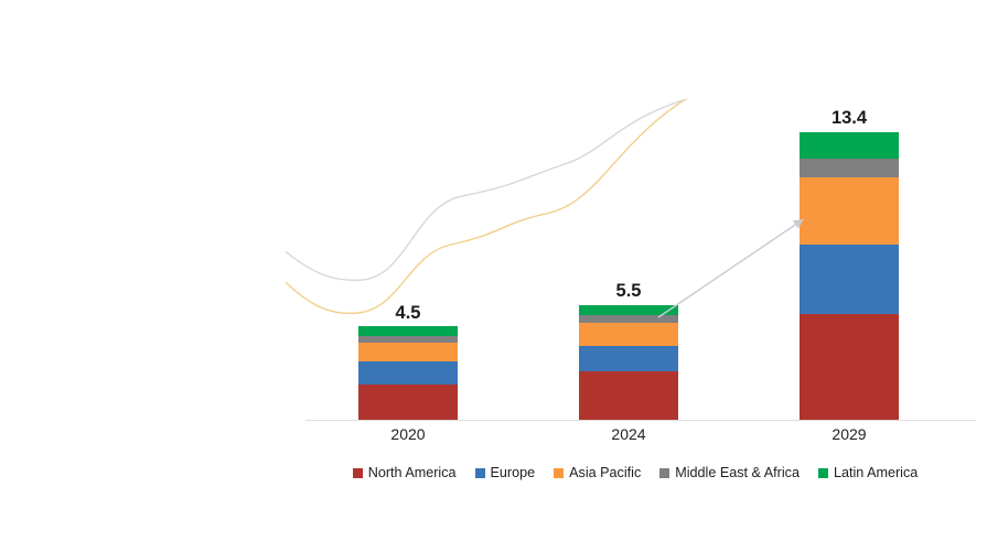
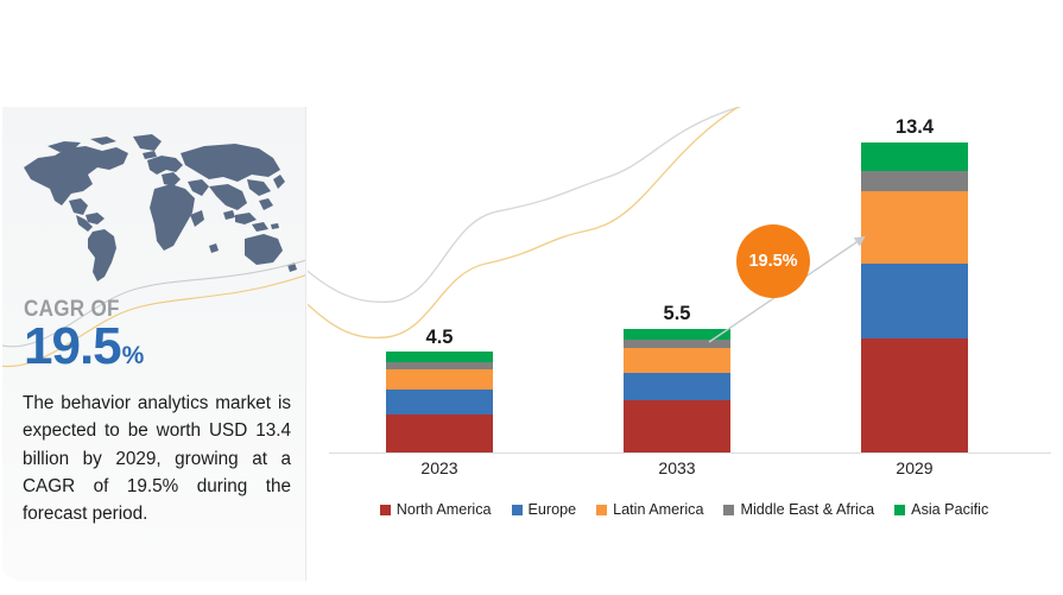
+ CAGR OF
+ 19.5
+ %
+ The behavior analytics market is expected to be worth USD 13.4 billion by 2029, growing at a CAGR of 19.5% during the forecast period.
  4.5
  5.5
  13.4
+ 19.5%
- 2020
+ 2023
- 2024
+ 2033
  2029
  North America
  Europe
- Asia Pacific
+ Latin America
  Middle East & Africa
- Latin America
+ Asia Pacific
